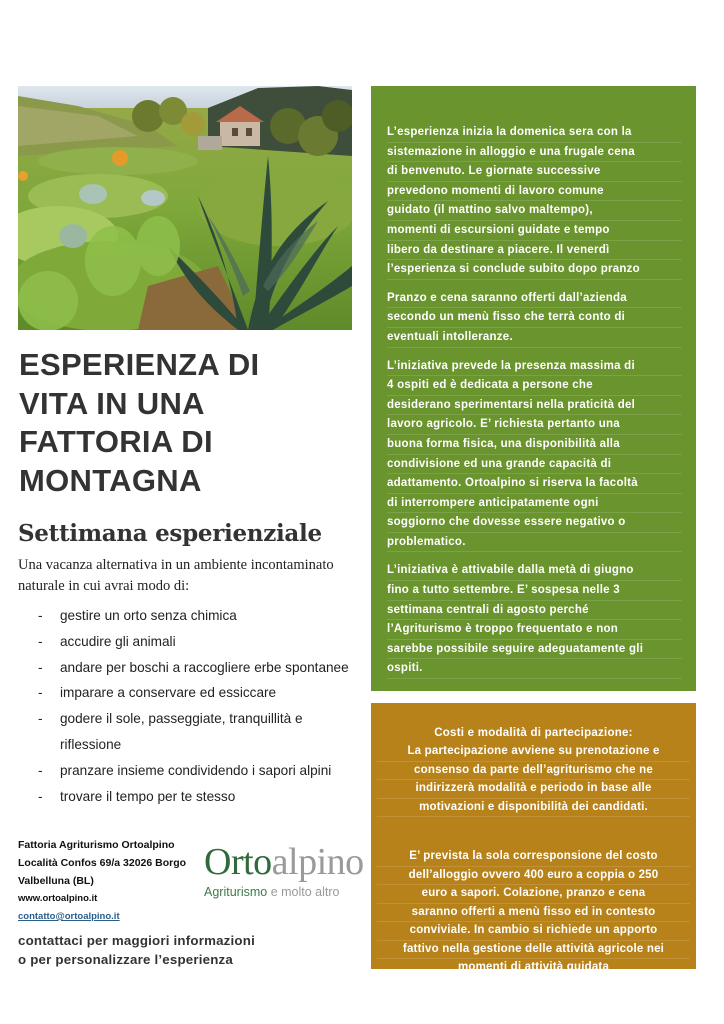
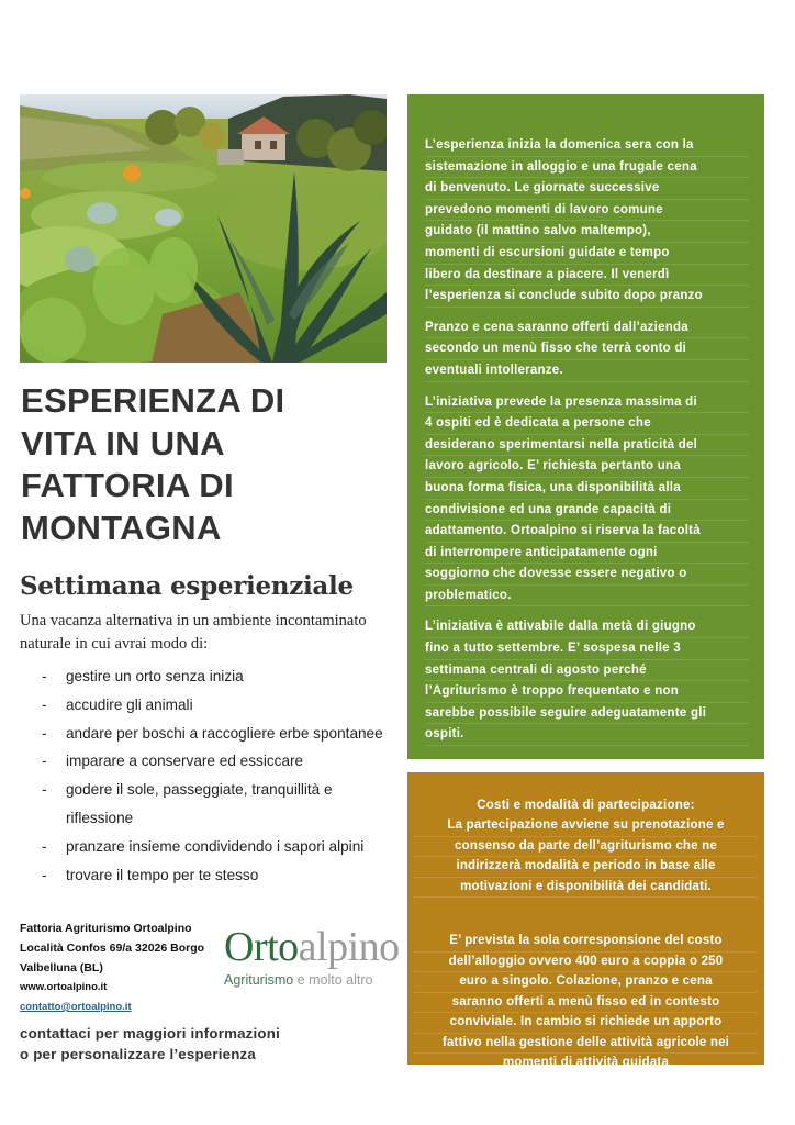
  ESPERIENZA DI
  VITA IN UNA
  FATTORIA DI
  MONTAGNA
  Settimana esperienziale
  Una vacanza alternativa in un ambiente incontaminato
  naturale in cui avrai modo di:
  -
- gestire un orto senza chimica
+ gestire un orto senza inizia
  -
  accudire gli animali
  -
  andare per boschi a raccogliere erbe spontanee
  -
  imparare a conservare ed essiccare
  -
  godere il sole, passeggiate, tranquillità e
  riflessione
  -
  pranzare insieme condividendo i sapori alpini
  -
  trovare il tempo per te stesso
  Fattoria Agriturismo Ortoalpino
  Località Confos 69/a 32026 Borgo
  Valbelluna (BL)
  www.ortoalpino.it
  contatto@ortoalpino.it
  Ortoalpino
  Agriturismo e molto altro
  contattaci per maggiori informazioni
  o per personalizzare l’esperienza
  L’esperienza inizia la domenica sera con la
  sistemazione in alloggio e una frugale cena
  di benvenuto. Le giornate successive
  prevedono momenti di lavoro comune
  guidato (il mattino salvo maltempo),
  momenti di escursioni guidate e tempo
  libero da destinare a piacere. Il venerdì
  l’esperienza si conclude subito dopo pranzo
  Pranzo e cena saranno offerti dall’azienda
  secondo un menù fisso che terrà conto di
  eventuali intolleranze.
  L’iniziativa prevede la presenza massima di
  4 ospiti ed è dedicata a persone che
  desiderano sperimentarsi nella praticità del
  lavoro agricolo. E’ richiesta pertanto una
  buona forma fisica, una disponibilità alla
  condivisione ed una grande capacità di
  adattamento. Ortoalpino si riserva la facoltà
  di interrompere anticipatamente ogni
  soggiorno che dovesse essere negativo o
  problematico.
  L’iniziativa è attivabile dalla metà di giugno
  fino a tutto settembre. E’ sospesa nelle 3
  settimana centrali di agosto perché
  l’Agriturismo è troppo frequentato e non
  sarebbe possibile seguire adeguatamente gli
  ospiti.
  Costi e modalità di partecipazione:
  La partecipazione avviene su prenotazione e
  consenso da parte dell’agriturismo che ne
  indirizzerà modalità e periodo in base alle
  motivazioni e disponibilità dei candidati.
  E’ prevista la sola corresponsione del costo
  dell’alloggio ovvero 400 euro a coppia o 250
- euro a sapori. Colazione, pranzo e cena
+ euro a singolo. Colazione, pranzo e cena
  saranno offerti a menù fisso ed in contesto
  conviviale. In cambio si richiede un apporto
  fattivo nella gestione delle attività agricole nei
  momenti di attività guidata
